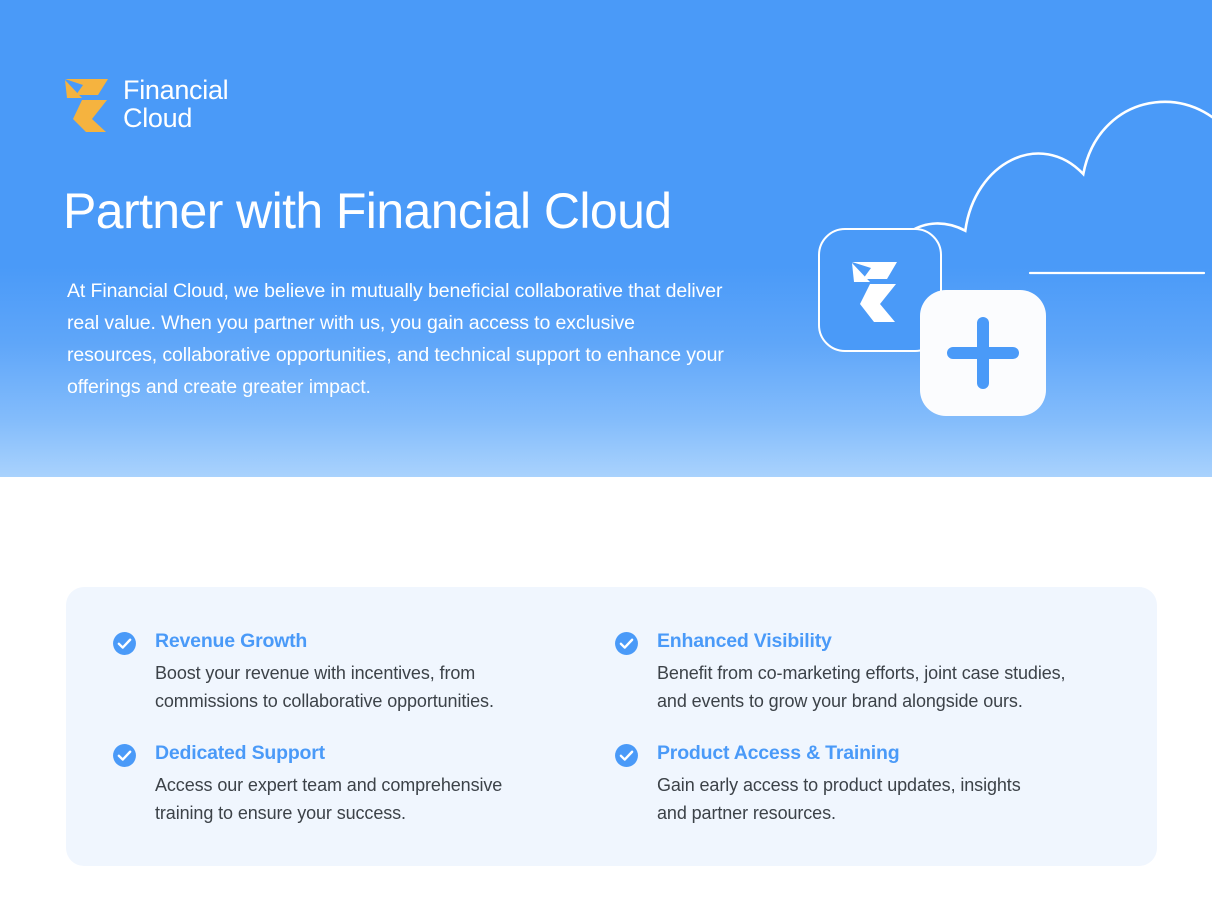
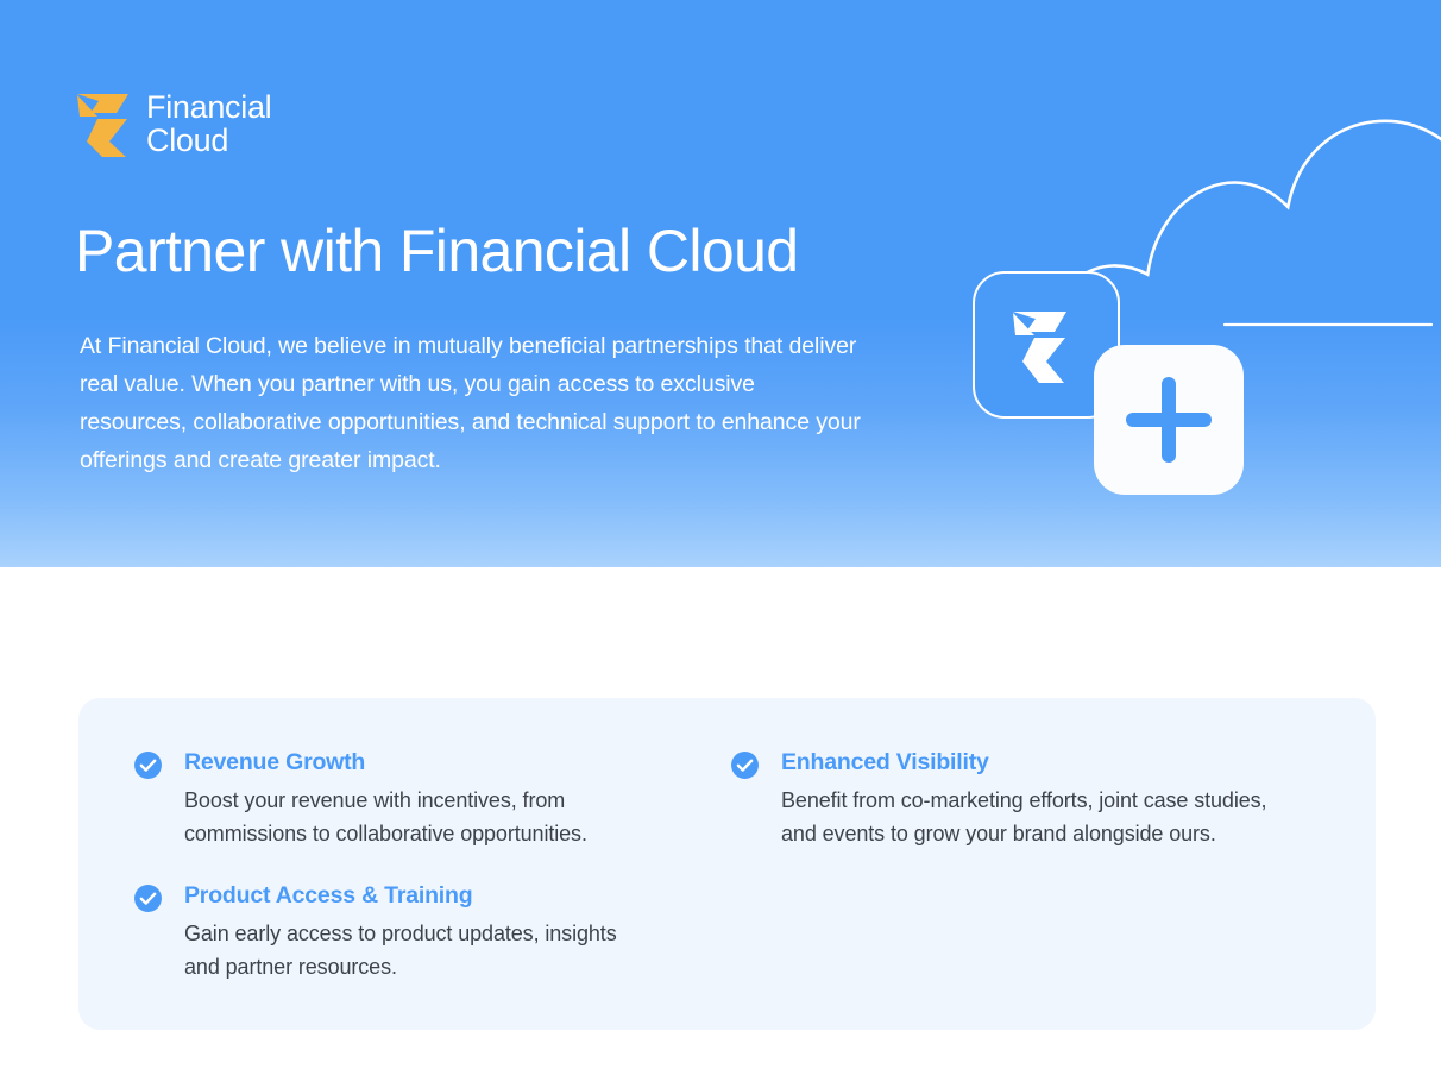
  Financial Cloud
  Partner with Financial Cloud
- At Financial Cloud, we believe in mutually beneficial collaborative that deliver real value. When you partner with us, you gain access to exclusive resources, collaborative opportunities, and technical support to enhance your offerings and create greater impact.
+ At Financial Cloud, we believe in mutually beneficial partnerships that deliver real value. When you partner with us, you gain access to exclusive resources, collaborative opportunities, and technical support to enhance your offerings and create greater impact.
  Revenue Growth
  Boost your revenue with incentives, from
  commissions to collaborative opportunities.
  Enhanced Visibility
  Benefit from co-marketing efforts, joint case studies,
  and events to grow your brand alongside ours.
- Dedicated Support
- Access our expert team and comprehensive
- training to ensure your success.
  Product Access & Training
  Gain early access to product updates, insights
  and partner resources.
